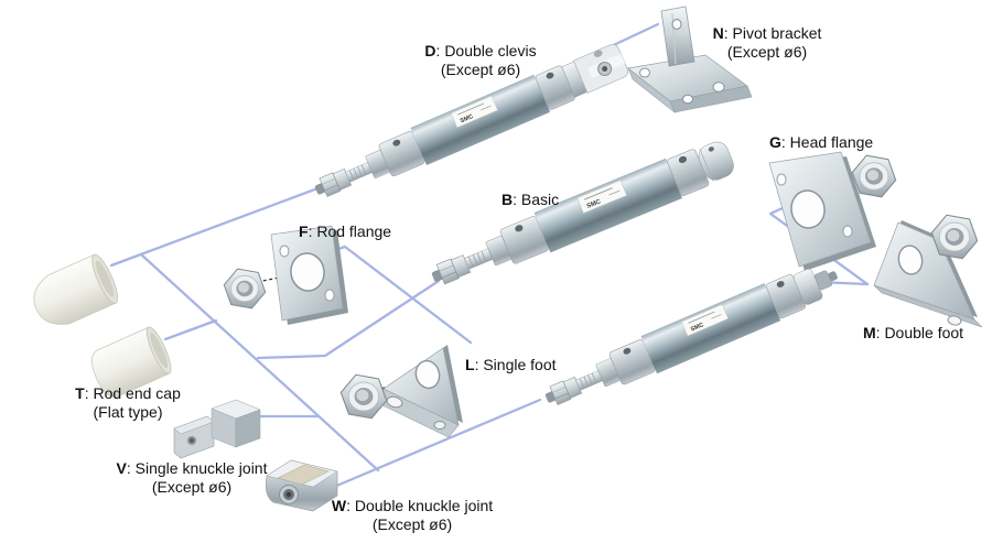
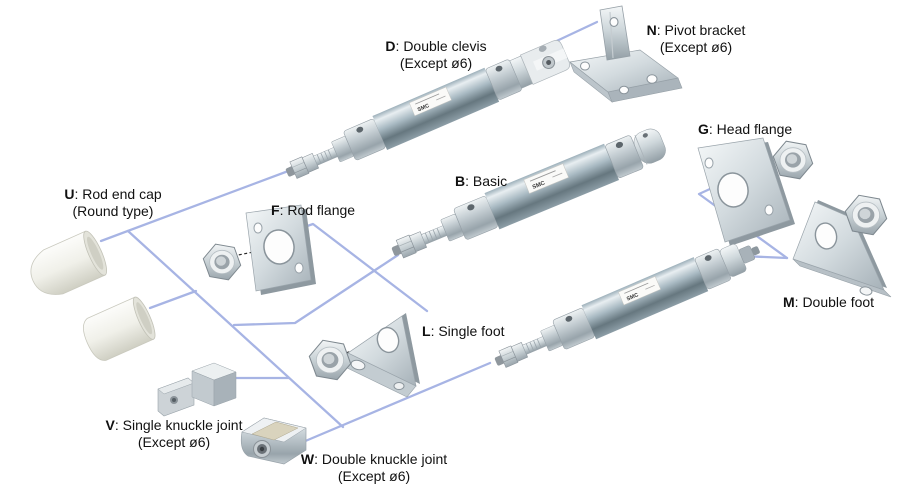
  D: Double clevis
  (Except ø6)
  N: Pivot bracket
  (Except ø6)
  B: Basic
  G: Head flange
+ U: Rod end cap
+ (Round type)
  F: Rod flange
  M: Double foot
- T: Rod end cap
- (Flat type)
  L: Single foot
  V: Single knuckle joint
  (Except ø6)
  W: Double knuckle joint
  (Except ø6)
